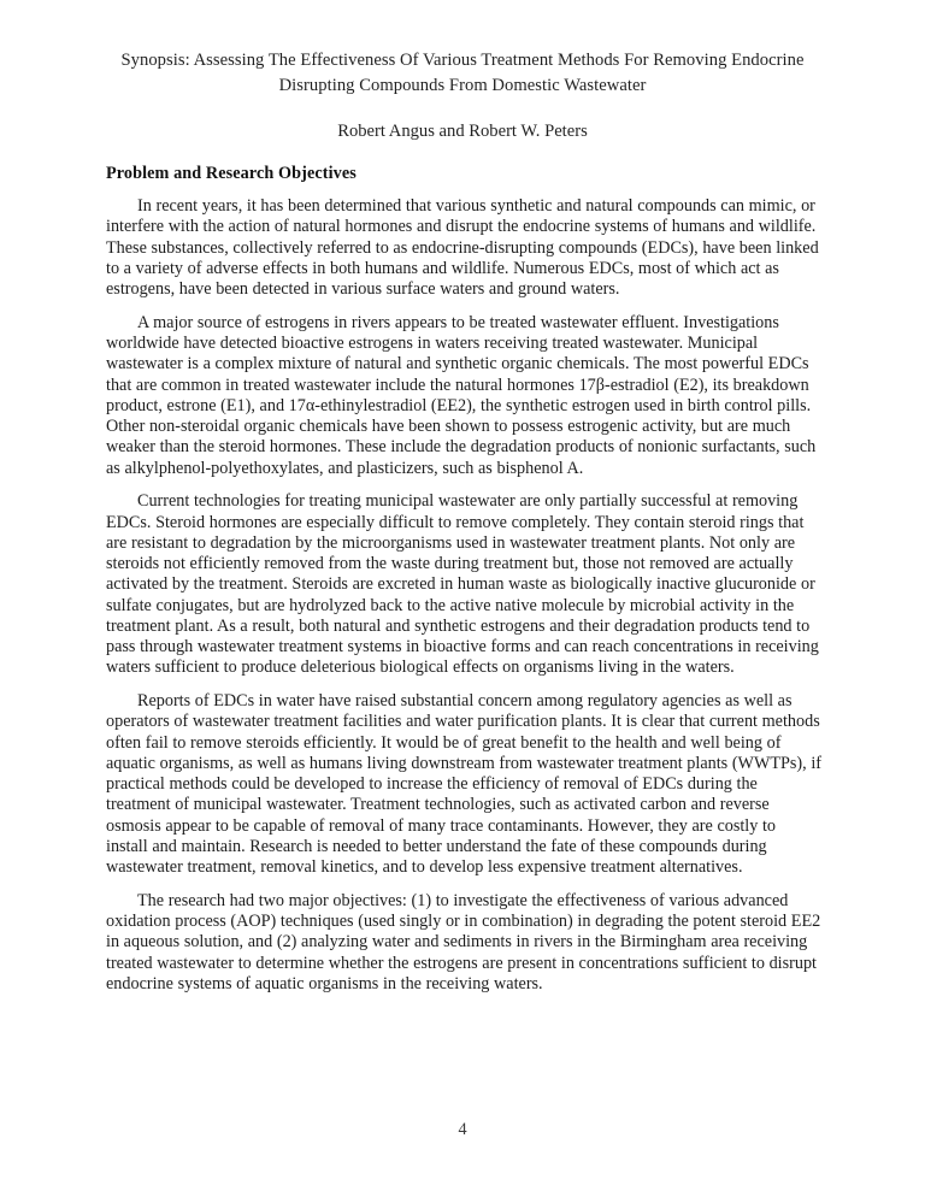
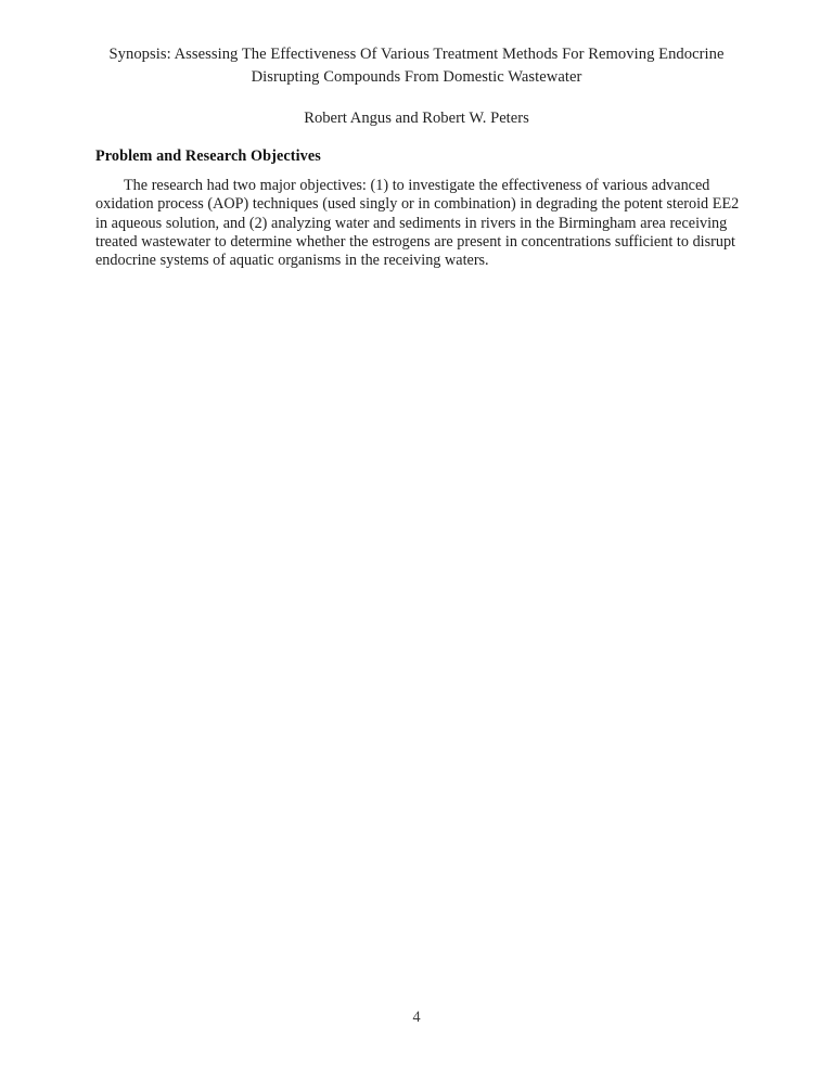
  Synopsis: Assessing The Effectiveness Of Various Treatment Methods For Removing Endocrine Disrupting Compounds From Domestic Wastewater
  Robert Angus and Robert W. Peters
  Problem and Research Objectives
- In recent years, it has been determined that various synthetic and natural compounds can mimic, or interfere with the action of natural hormones and disrupt the endocrine systems of humans and wildlife. These substances, collectively referred to as endocrine-disrupting compounds (EDCs), have been linked to a variety of adverse effects in both humans and wildlife. Numerous EDCs, most of which act as estrogens, have been detected in various surface waters and ground waters.
- A major source of estrogens in rivers appears to be treated wastewater effluent. Investigations worldwide have detected bioactive estrogens in waters receiving treated wastewater. Municipal wastewater is a complex mixture of natural and synthetic organic chemicals. The most powerful EDCs that are common in treated wastewater include the natural hormones 17β-estradiol (E2), its breakdown product, estrone (E1), and 17α-ethinylestradiol (EE2), the synthetic estrogen used in birth control pills. Other non-steroidal organic chemicals have been shown to possess estrogenic activity, but are much weaker than the steroid hormones. These include the degradation products of nonionic surfactants, such as alkylphenol-polyethoxylates, and plasticizers, such as bisphenol A.
- Current technologies for treating municipal wastewater are only partially successful at removing EDCs. Steroid hormones are especially difficult to remove completely. They contain steroid rings that are resistant to degradation by the microorganisms used in wastewater treatment plants. Not only are steroids not efficiently removed from the waste during treatment but, those not removed are actually activated by the treatment. Steroids are excreted in human waste as biologically inactive glucuronide or sulfate conjugates, but are hydrolyzed back to the active native molecule by microbial activity in the treatment plant. As a result, both natural and synthetic estrogens and their degradation products tend to pass through wastewater treatment systems in bioactive forms and can reach concentrations in receiving waters sufficient to produce deleterious biological effects on organisms living in the waters.
- Reports of EDCs in water have raised substantial concern among regulatory agencies as well as operators of wastewater treatment facilities and water purification plants. It is clear that current methods often fail to remove steroids efficiently. It would be of great benefit to the health and well being of aquatic organisms, as well as humans living downstream from wastewater treatment plants (WWTPs), if practical methods could be developed to increase the efficiency of removal of EDCs during the treatment of municipal wastewater. Treatment technologies, such as activated carbon and reverse osmosis appear to be capable of removal of many trace contaminants. However, they are costly to install and maintain. Research is needed to better understand the fate of these compounds during wastewater treatment, removal kinetics, and to develop less expensive treatment alternatives.
  The research had two major objectives: (1) to investigate the effectiveness of various advanced oxidation process (AOP) techniques (used singly or in combination) in degrading the potent steroid EE2 in aqueous solution, and (2) analyzing water and sediments in rivers in the Birmingham area receiving treated wastewater to determine whether the estrogens are present in concentrations sufficient to disrupt endocrine systems of aquatic organisms in the receiving waters.
  4
